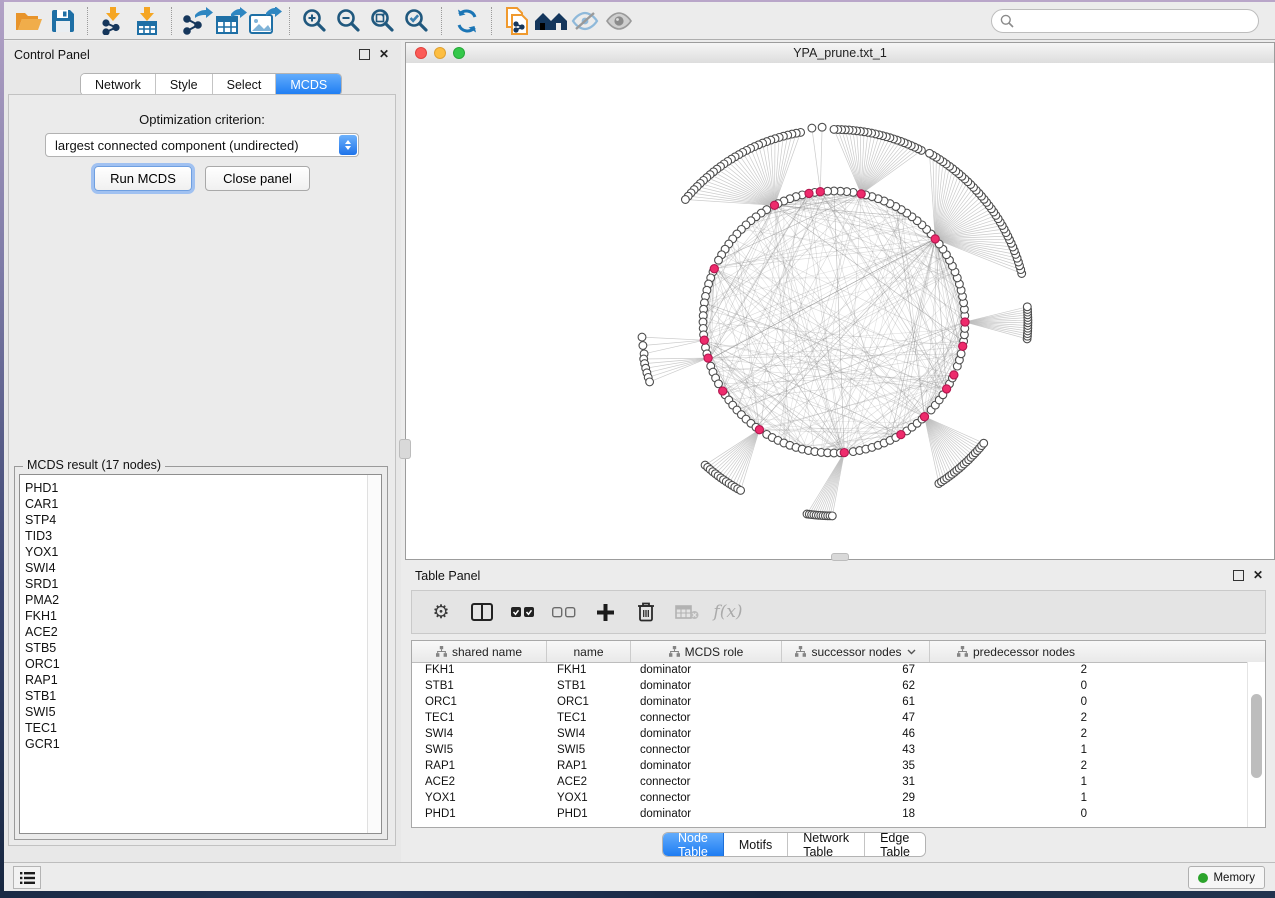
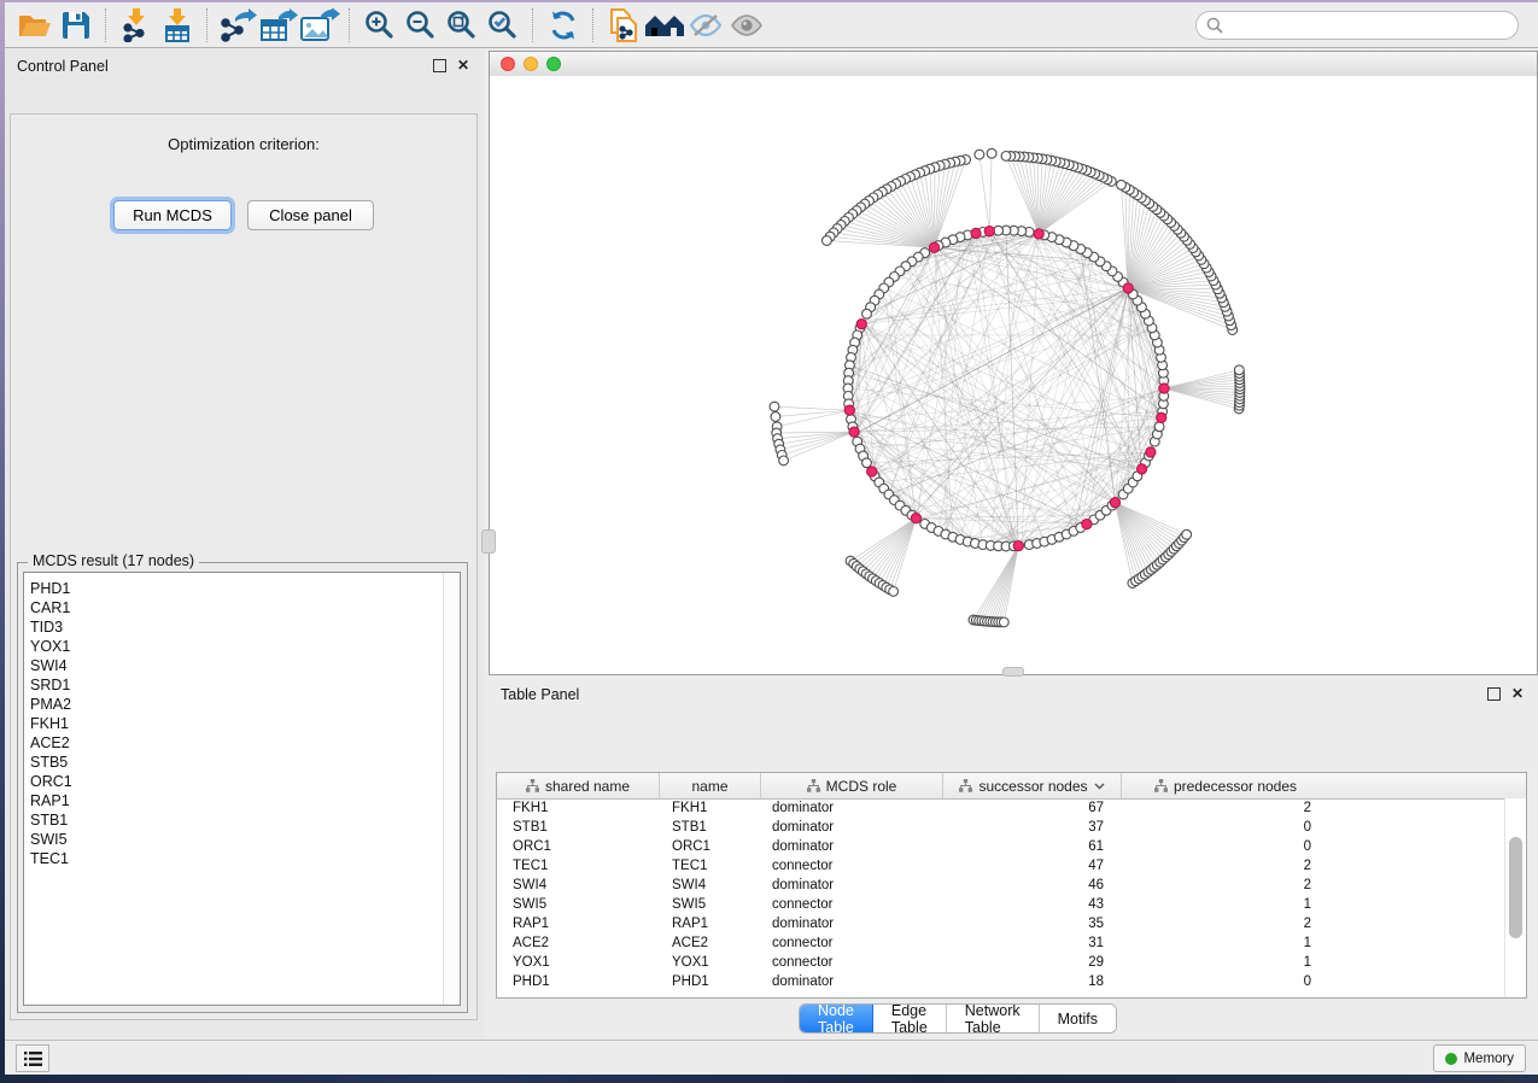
  Control Panel
  ✕
- Network
- Style
- Select
- MCDS
  Optimization criterion:
- largest connected component (undirected)
  Run MCDS
  Close panel
  MCDS result (17 nodes)
  PHD1
  CAR1
- STP4
  TID3
  YOX1
  SWI4
  SRD1
  PMA2
  FKH1
  ACE2
  STB5
  ORC1
  RAP1
  STB1
  SWI5
  TEC1
- GCR1
- YPA_prune.txt_1
  Table Panel
  ✕
- ⚙
- f(x)
  shared name
  name
  MCDS role
  successor nodes
  predecessor nodes
  FKH1
  FKH1
  dominator
  67
  2
  STB1
  STB1
  dominator
- 62
+ 37
  0
  ORC1
  ORC1
  dominator
  61
  0
  TEC1
  TEC1
  connector
  47
  2
  SWI4
  SWI4
  dominator
  46
  2
  SWI5
  SWI5
  connector
  43
  1
  RAP1
  RAP1
  dominator
  35
  2
  ACE2
  ACE2
  connector
  31
  1
  YOX1
  YOX1
  connector
  29
  1
  PHD1
  PHD1
  dominator
  18
  0
  Node Table
- Motifs
+ Edge Table
  Network Table
- Edge Table
+ Motifs
  Memory
